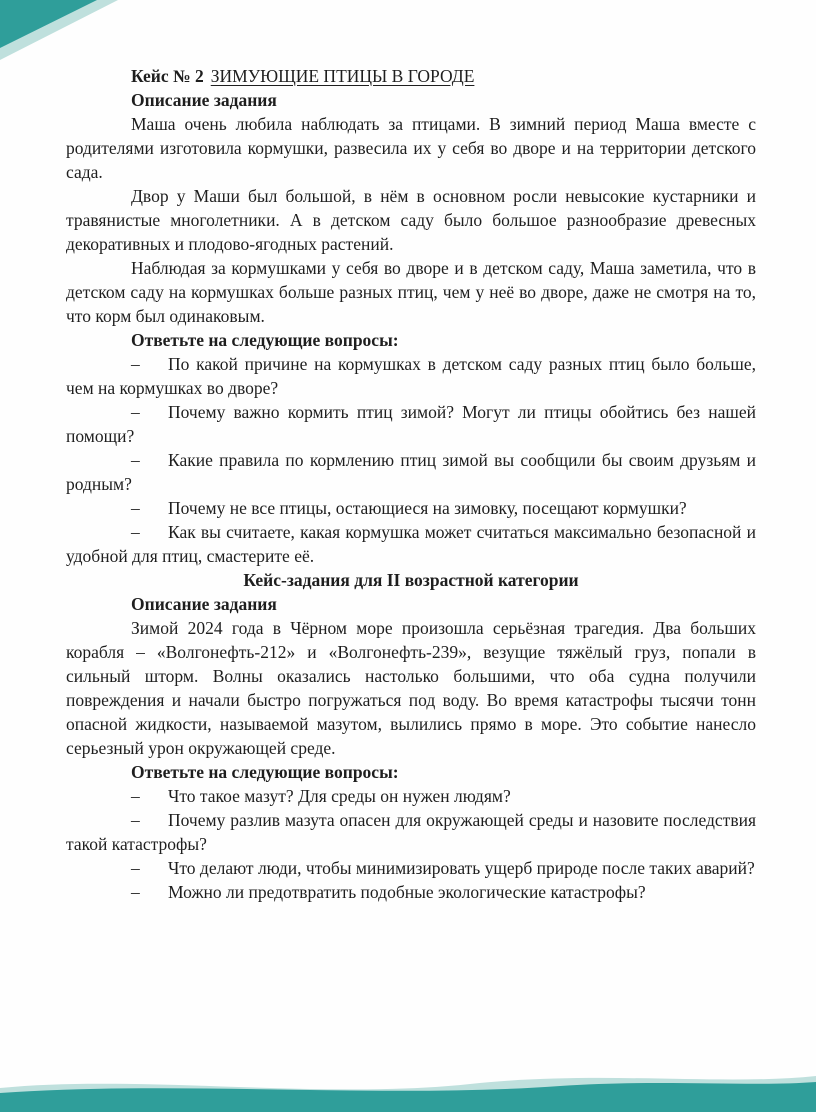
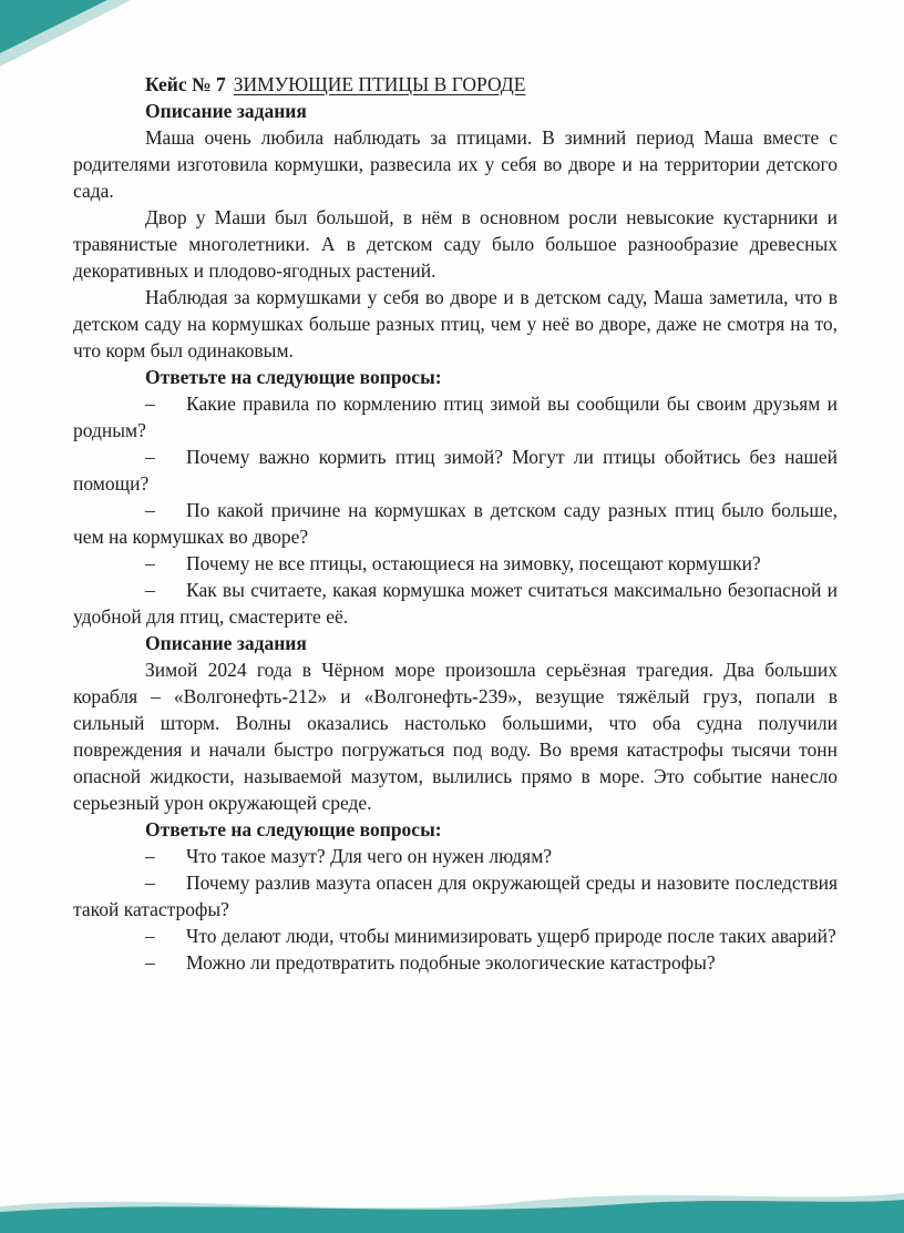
- Кейс № 2 ЗИМУЮЩИЕ ПТИЦЫ В ГОРОДЕ
+ Кейс № 7 ЗИМУЮЩИЕ ПТИЦЫ В ГОРОДЕ
  Описание задания
  Маша очень любила наблюдать за птицами. В зимний период Маша вместе с родителями изготовила кормушки, развесила их у себя во дворе и на территории детского сада.
  Двор у Маши был большой, в нём в основном росли невысокие кустарники и травянистые многолетники. А в детском саду было большое разнообразие древесных декоративных и плодово-ягодных растений.
  Наблюдая за кормушками у себя во дворе и в детском саду, Маша заметила, что в детском саду на кормушках больше разных птиц, чем у неё во дворе, даже не смотря на то, что корм был одинаковым.
  Ответьте на следующие вопросы:
- – По какой причине на кормушках в детском саду разных птиц было больше, чем на кормушках во дворе?
+ – Какие правила по кормлению птиц зимой вы сообщили бы своим друзьям и родным?
  – Почему важно кормить птиц зимой? Могут ли птицы обойтись без нашей помощи?
- – Какие правила по кормлению птиц зимой вы сообщили бы своим друзьям и родным?
+ – По какой причине на кормушках в детском саду разных птиц было больше, чем на кормушках во дворе?
  – Почему не все птицы, остающиеся на зимовку, посещают кормушки?
  – Как вы считаете, какая кормушка может считаться максимально безопасной и удобной для птиц, смастерите её.
- Кейс-задания для II возрастной категории
  Описание задания
  Зимой 2024 года в Чёрном море произошла серьёзная трагедия. Два больших корабля – «Волгонефть-212» и «Волгонефть-239», везущие тяжёлый груз, попали в сильный шторм. Волны оказались настолько большими, что оба судна получили повреждения и начали быстро погружаться под воду. Во время катастрофы тысячи тонн опасной жидкости, называемой мазутом, вылились прямо в море. Это событие нанесло серьезный урон окружающей среде.
  Ответьте на следующие вопросы:
- – Что такое мазут? Для среды он нужен людям?
+ – Что такое мазут? Для чего он нужен людям?
  – Почему разлив мазута опасен для окружающей среды и назовите последствия такой катастрофы?
  – Что делают люди, чтобы минимизировать ущерб природе после таких аварий?
  – Можно ли предотвратить подобные экологические катастрофы?
